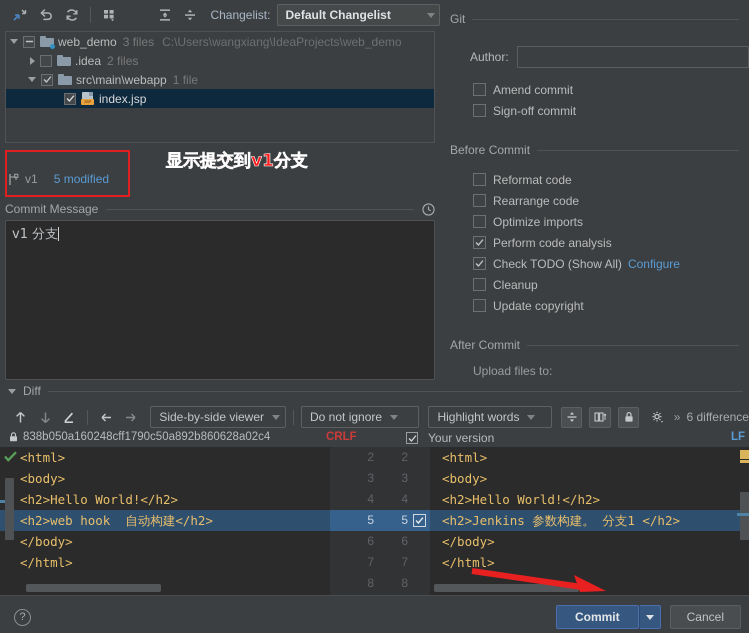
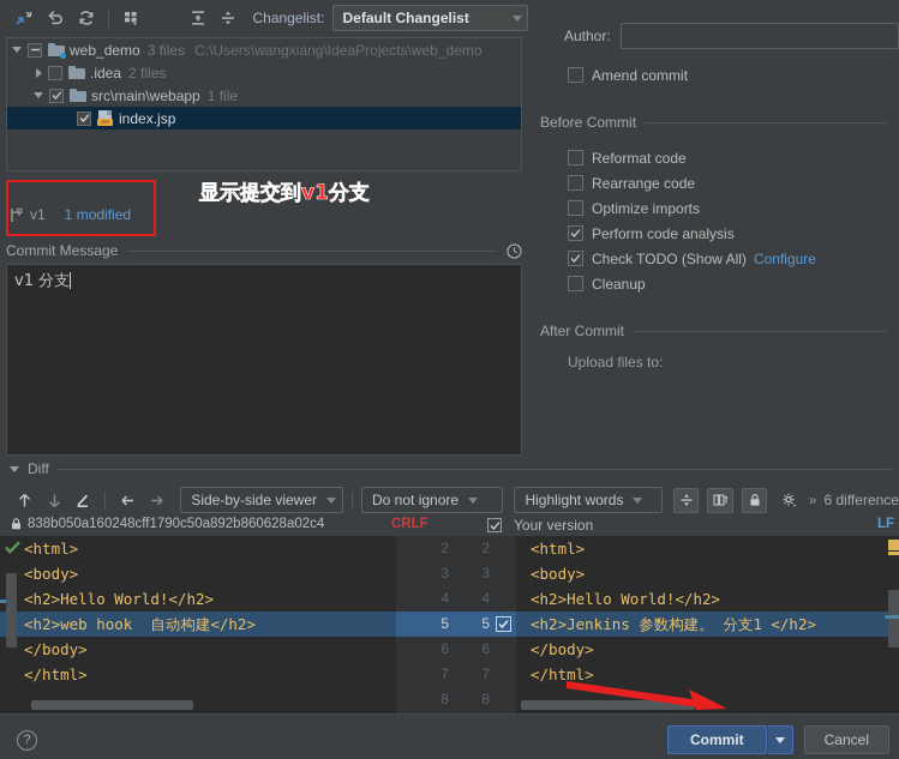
  Changelist:
  Default Changelist
  web_demo
  3 files
  C:\Users\wangxiang\IdeaProjects\web_demo
  .idea
  2 files
  src\main\webapp
  1 file
  index.jsp
  v1
- 5 modified
+ 1 modified
  显示提交到v1分支
  Commit Message
  v1 分支
- Git
  Author:
  Amend commit
- Sign-off commit
  Before Commit
  Reformat code
  Rearrange code
  Optimize imports
  Perform code analysis
  Check TODO (Show All)
  Configure
  Cleanup
- Update copyright
  After Commit
  Upload files to:
  Diff
  Side-by-side viewer
  Do not ignore
  Highlight words
  »
  6 difference
  838b050a160248cff1790c50a892b860628a02c4
  CRLF
  Your version
  LF
  <html>
  <body>
  <h2>Hello World!</h2>
  <h2>web hook 自动构建</h2>
  </body>
  </html>
  2
  2
  3
  3
  4
  4
  5
  5
  6
  6
  7
  7
  8
  8
  <html>
  <body>
  <h2>Hello World!</h2>
  <h2>Jenkins 参数构建。 分支1 </h2>
  </body>
  </html>
  ?
  Commit
  Cancel
